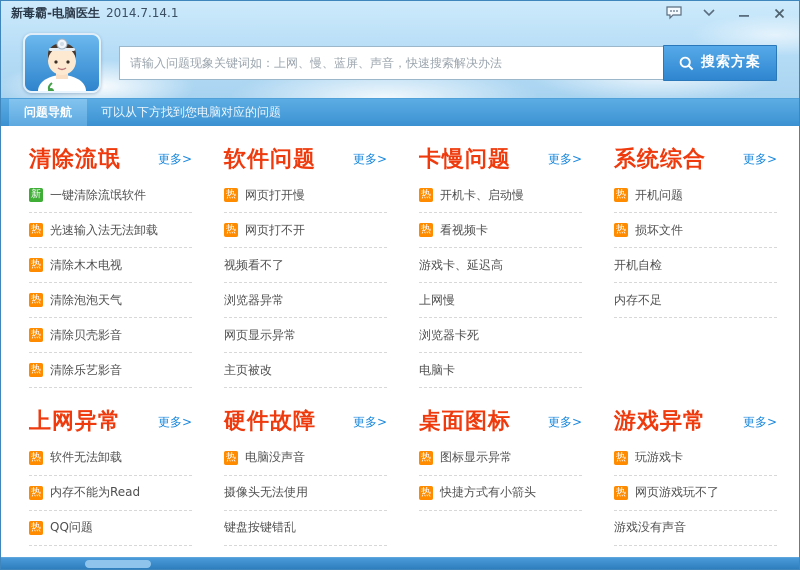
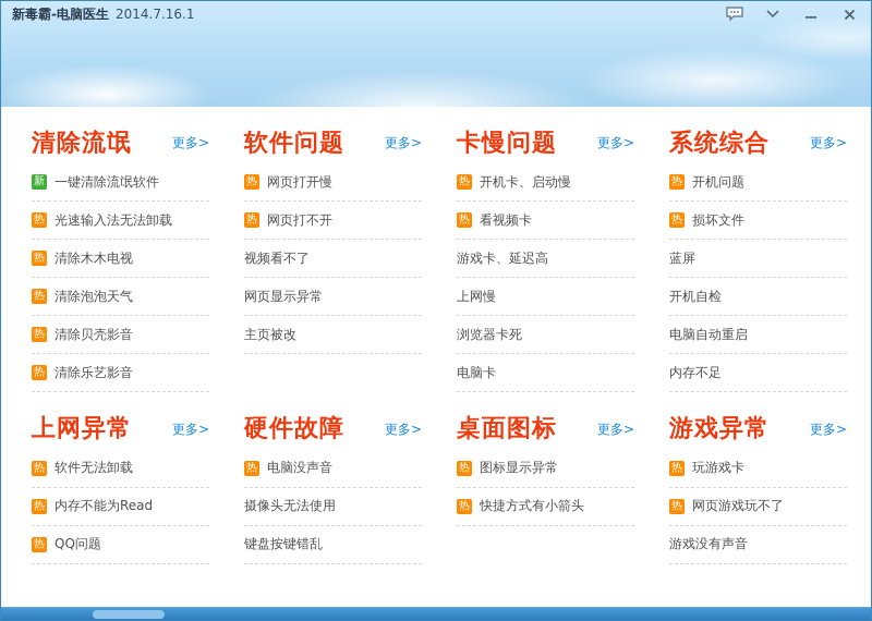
  新毒霸-电脑医生
- 2014.7.14.1
+ 2014.7.16.1
- 请输入问题现象关键词如：上网、慢、蓝屏、声音，快速搜索解决办法
- 搜索方案
- 问题导航
- 可以从下方找到您电脑对应的问题
  清除流氓
  更多>
  新
  一键清除流氓软件
  热
  光速输入法无法卸载
  热
  清除木木电视
  热
  清除泡泡天气
  热
  清除贝壳影音
  热
  清除乐艺影音
  软件问题
  更多>
  热
  网页打开慢
  热
  网页打不开
  视频看不了
- 浏览器异常
  网页显示异常
  主页被改
  卡慢问题
  更多>
  热
  开机卡、启动慢
  热
  看视频卡
  游戏卡、延迟高
  上网慢
  浏览器卡死
  电脑卡
  系统综合
  更多>
  热
  开机问题
  热
  损坏文件
+ 蓝屏
  开机自检
+ 电脑自动重启
  内存不足
  上网异常
  更多>
  热
  软件无法卸载
  热
  内存不能为Read
  热
  QQ问题
  硬件故障
  更多>
  热
  电脑没声音
  摄像头无法使用
  键盘按键错乱
  桌面图标
  更多>
  热
  图标显示异常
  热
  快捷方式有小箭头
  游戏异常
  更多>
  热
  玩游戏卡
  热
  网页游戏玩不了
  游戏没有声音
